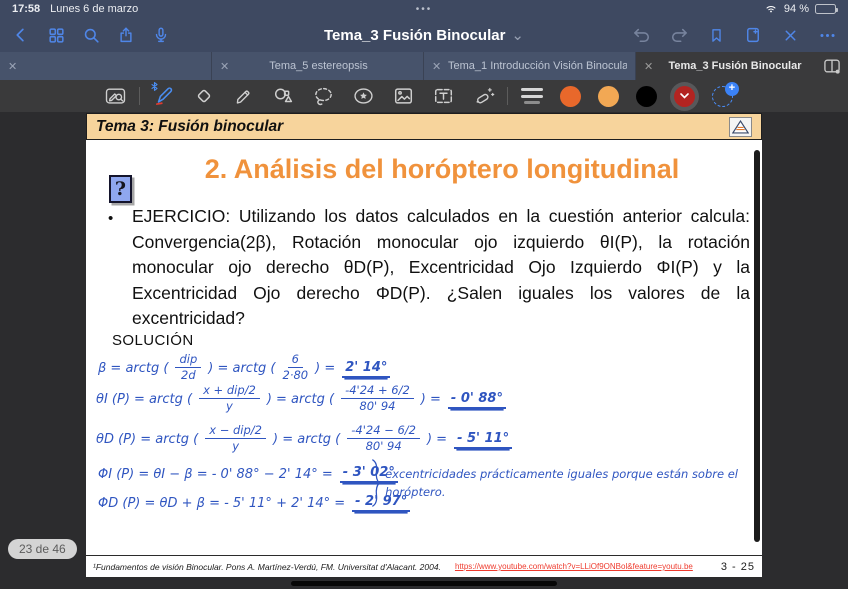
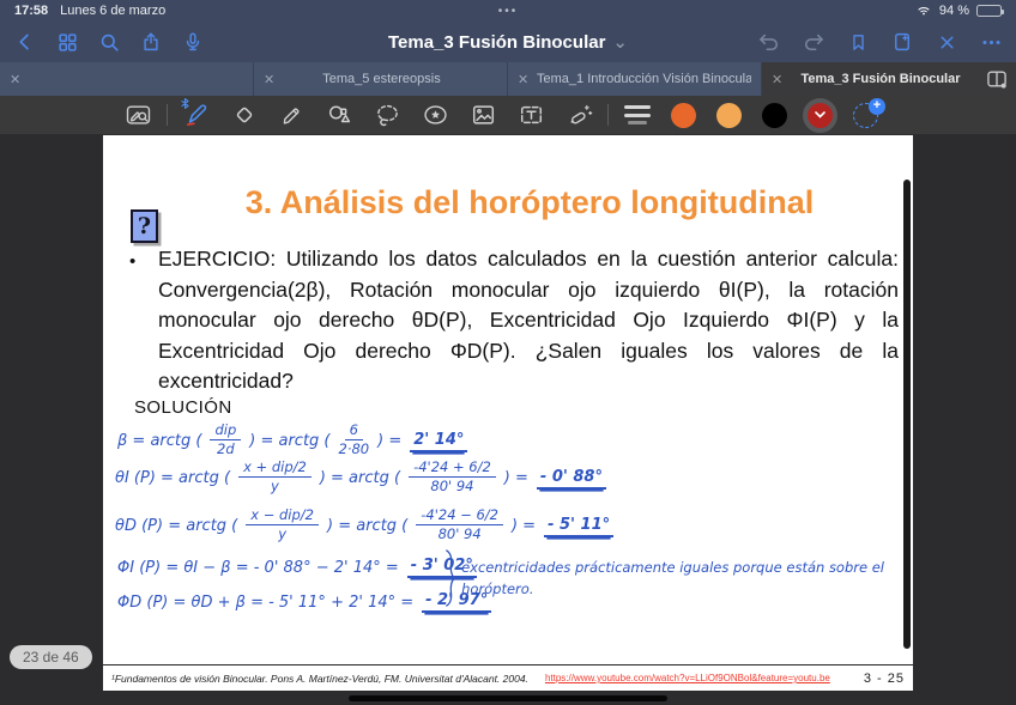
  17:58
  Lunes 6 de marzo
  •••
  94 %
  Tema_3 Fusión Binocular
  ⌄
  ✕
  ✕
  Tema_5 estereopsis
  ✕
  Tema_1 Introducción Visión Binocula
  ✕
  Tema_3 Fusión Binocular
  +
- Tema 3: Fusión binocular
  ?
- 2. Análisis del horóptero longitudinal
+ 3. Análisis del horóptero longitudinal
  •
  EJERCICIO: Utilizando los datos calculados en la cuestión anterior calcula: Convergencia(2β), Rotación monocular ojo izquierdo θI(P), la rotación monocular ojo derecho θD(P), Excentricidad Ojo Izquierdo ΦI(P) y la Excentricidad Ojo derecho ΦD(P). ¿Salen iguales los valores de la excentricidad?
  SOLUCIÓN
  β = arctg (
  dip
  2d
  ) = arctg (
  6
  2·80
  ) =
  2' 14°
  θI (P) = arctg (
  x + dip/2
  y
  ) = arctg (
  -4'24 + 6/2
  80' 94
  ) =
  - 0' 88°
  θD (P) = arctg (
  x − dip/2
  y
  ) = arctg (
  -4'24 − 6/2
  80' 94
  ) =
  - 5' 11°
  ΦI (P) = θI − β = - 0' 88° − 2' 14° =
  - 3' 02°
  ΦD (P) = θD + β = - 5' 11° + 2' 14° =
  - 2 97°
  excentricidades prácticamente iguales porque están sobre el horóptero.
  ¹Fundamentos de visión Binocular. Pons A. Martínez-Verdú, FM. Universitat d'Alacant. 2004.
  https://www.youtube.com/watch?v=LLiOf9ONBol&feature=youtu.be
  3 - 25
  23 de 46
